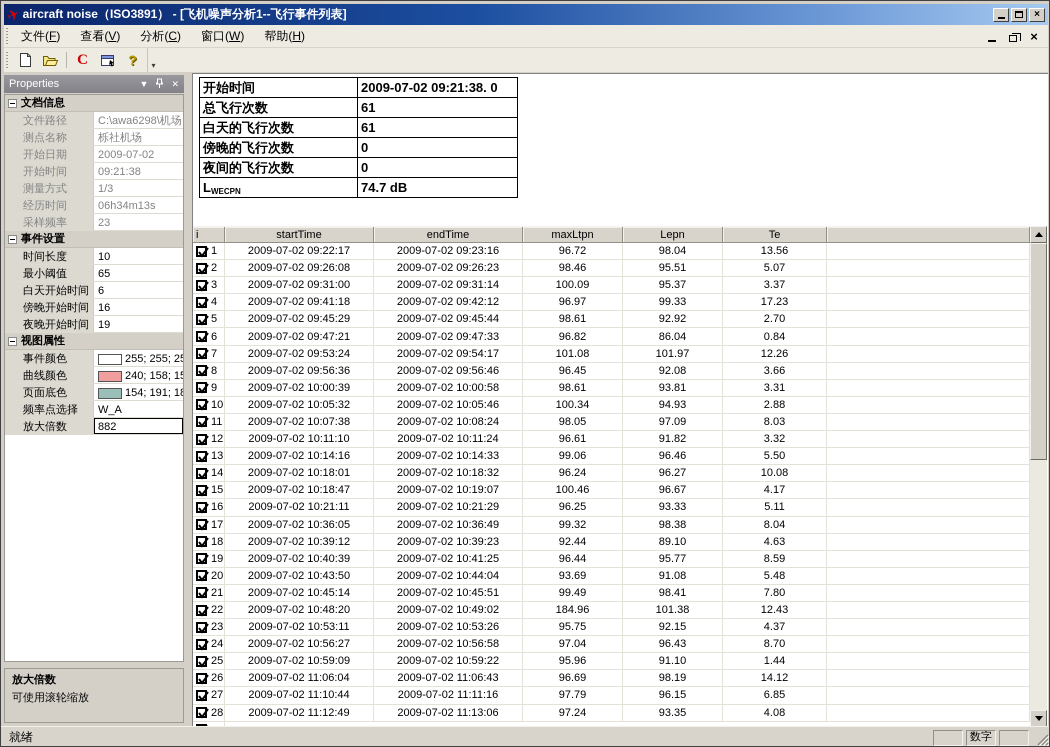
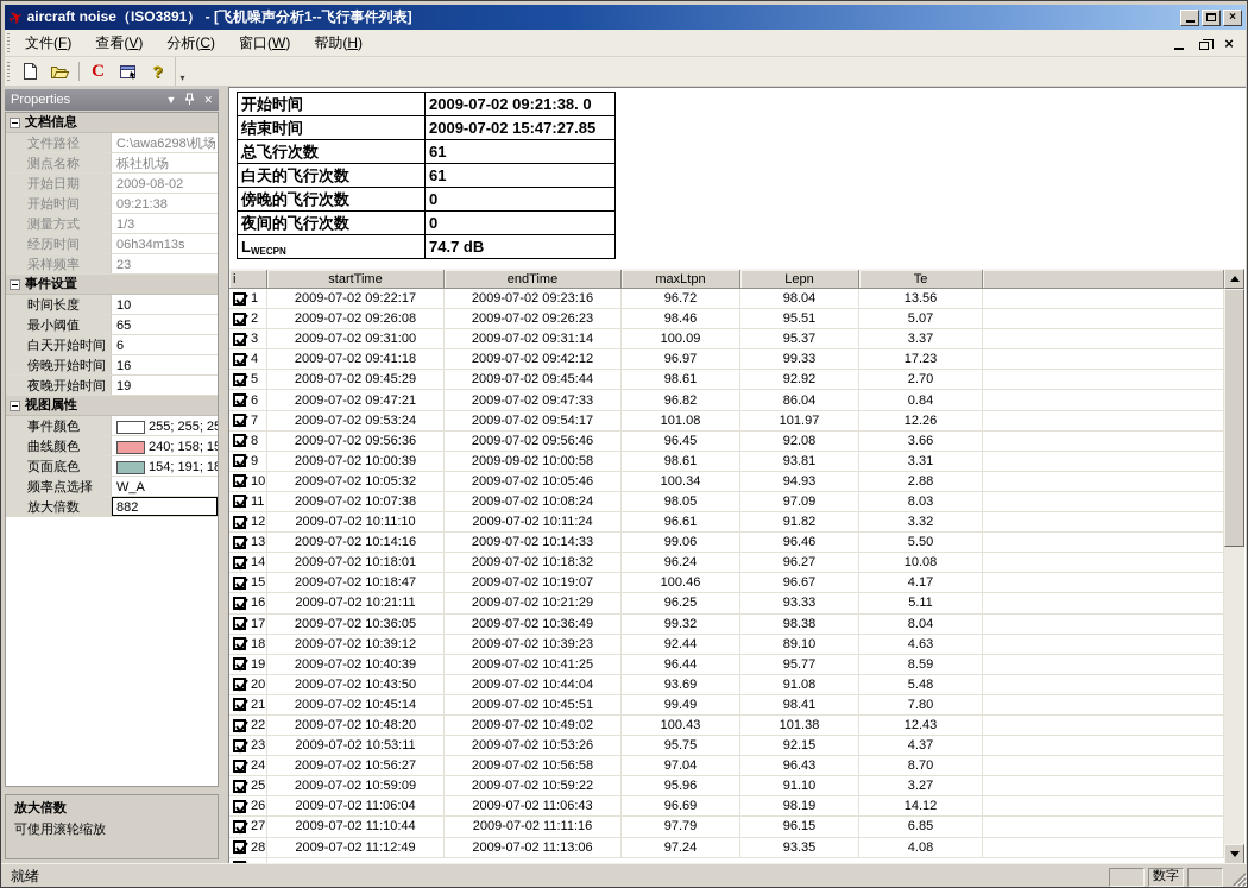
  aircraft noise（ISO3891） - [飞机噪声分析1--飞行事件列表]
  ×
  文件(F) 查看(V) 分析(C) 窗口(W) 帮助(H)
  ×
  C
  ?
  ▾
  Properties
  ▼
  ✕
  文档信息
  文件路径
  C:\awa6298\机场
  测点名称
  栎社机场
  开始日期
- 2009-07-02
+ 2009-08-02
  开始时间
  09:21:38
  测量方式
  1/3
  经历时间
  06h34m13s
  采样频率
  23
  事件设置
  时间长度
  10
  最小阈值
  65
  白天开始时间
  6
  傍晚开始时间
  16
  夜晚开始时间
  19
  视图属性
  事件颜色
  255; 255; 2
  曲线颜色
  240; 158; 1
  页面底色
  154; 191; 1
  频率点选择
  W_A
  放大倍数
  882
  放大倍数
  可使用滚轮缩放
  开始时间	2009-07-02 09:21:38. 0
+ 结束时间	2009-07-02 15:47:27.85
  总飞行次数	61
  白天的飞行次数	61
  傍晚的飞行次数	0
  夜间的飞行次数	0
  LWECPN	74.7 dB
  i
  startTime
  endTime
  maxLtpn
  Lepn
  Te
  1
  2009-07-02 09:22:17
  2009-07-02 09:23:16
  96.72
  98.04
  13.56
  2
  2009-07-02 09:26:08
  2009-07-02 09:26:23
  98.46
  95.51
  5.07
  3
  2009-07-02 09:31:00
  2009-07-02 09:31:14
  100.09
  95.37
  3.37
  4
  2009-07-02 09:41:18
  2009-07-02 09:42:12
  96.97
  99.33
  17.23
  5
  2009-07-02 09:45:29
  2009-07-02 09:45:44
  98.61
  92.92
  2.70
  6
  2009-07-02 09:47:21
  2009-07-02 09:47:33
  96.82
  86.04
  0.84
  7
  2009-07-02 09:53:24
  2009-07-02 09:54:17
  101.08
  101.97
  12.26
  8
  2009-07-02 09:56:36
  2009-07-02 09:56:46
  96.45
  92.08
  3.66
  9
  2009-07-02 10:00:39
- 2009-07-02 10:00:58
+ 2009-09-02 10:00:58
  98.61
  93.81
  3.31
  10
  2009-07-02 10:05:32
  2009-07-02 10:05:46
  100.34
  94.93
  2.88
  11
  2009-07-02 10:07:38
  2009-07-02 10:08:24
  98.05
  97.09
  8.03
  12
  2009-07-02 10:11:10
  2009-07-02 10:11:24
  96.61
  91.82
  3.32
  13
  2009-07-02 10:14:16
  2009-07-02 10:14:33
  99.06
  96.46
  5.50
  14
  2009-07-02 10:18:01
  2009-07-02 10:18:32
  96.24
  96.27
  10.08
  15
  2009-07-02 10:18:47
  2009-07-02 10:19:07
  100.46
  96.67
  4.17
  16
  2009-07-02 10:21:11
  2009-07-02 10:21:29
  96.25
  93.33
  5.11
  17
  2009-07-02 10:36:05
  2009-07-02 10:36:49
  99.32
  98.38
  8.04
  18
  2009-07-02 10:39:12
  2009-07-02 10:39:23
  92.44
  89.10
  4.63
  19
  2009-07-02 10:40:39
  2009-07-02 10:41:25
  96.44
  95.77
  8.59
  20
  2009-07-02 10:43:50
  2009-07-02 10:44:04
  93.69
  91.08
  5.48
  21
  2009-07-02 10:45:14
  2009-07-02 10:45:51
  99.49
  98.41
  7.80
  22
  2009-07-02 10:48:20
  2009-07-02 10:49:02
- 184.96
+ 100.43
  101.38
  12.43
  23
  2009-07-02 10:53:11
  2009-07-02 10:53:26
  95.75
  92.15
  4.37
  24
  2009-07-02 10:56:27
  2009-07-02 10:56:58
  97.04
  96.43
  8.70
  25
  2009-07-02 10:59:09
  2009-07-02 10:59:22
  95.96
  91.10
- 1.44
+ 3.27
  26
  2009-07-02 11:06:04
  2009-07-02 11:06:43
  96.69
  98.19
  14.12
  27
  2009-07-02 11:10:44
  2009-07-02 11:11:16
  97.79
  96.15
  6.85
  28
  2009-07-02 11:12:49
  2009-07-02 11:13:06
  97.24
  93.35
  4.08
  就绪
  数字
